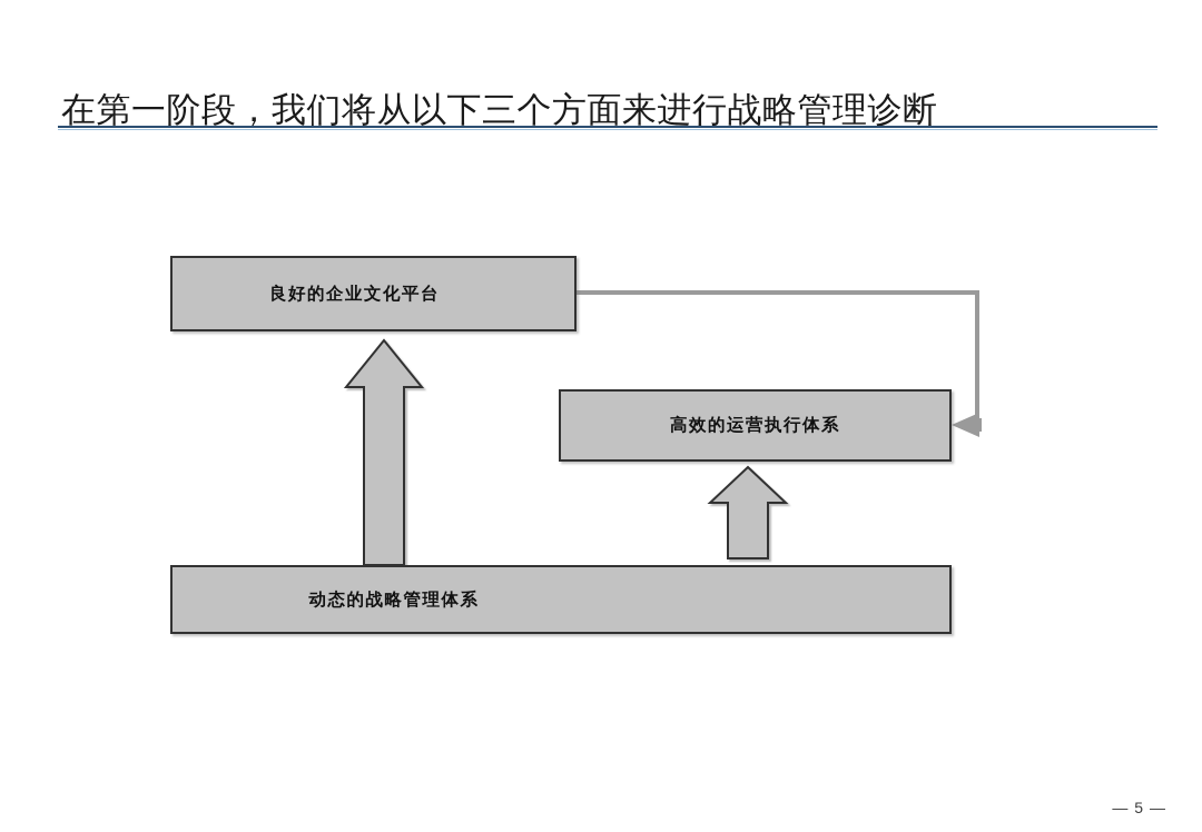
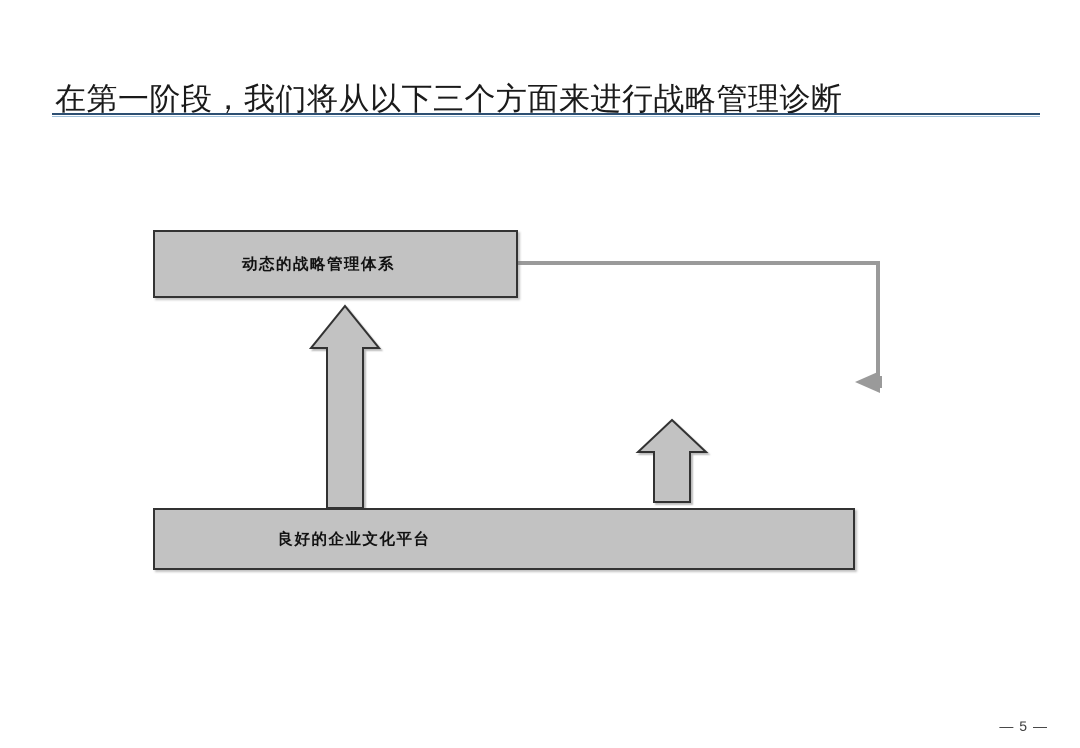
  在第一阶段，我们将从以下三个方面来进行战略管理诊断
- 良好的企业文化平台
+ 动态的战略管理体系
- 高效的运营执行体系
- 动态的战略管理体系
+ 良好的企业文化平台
  — 5 —
